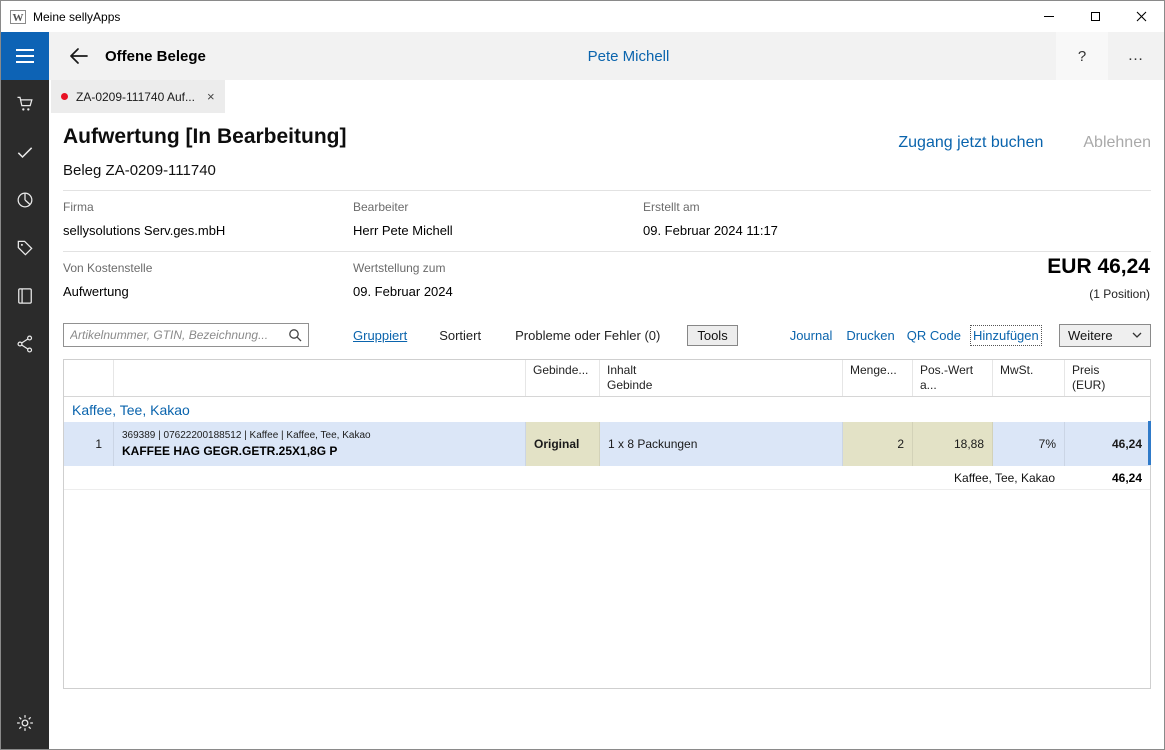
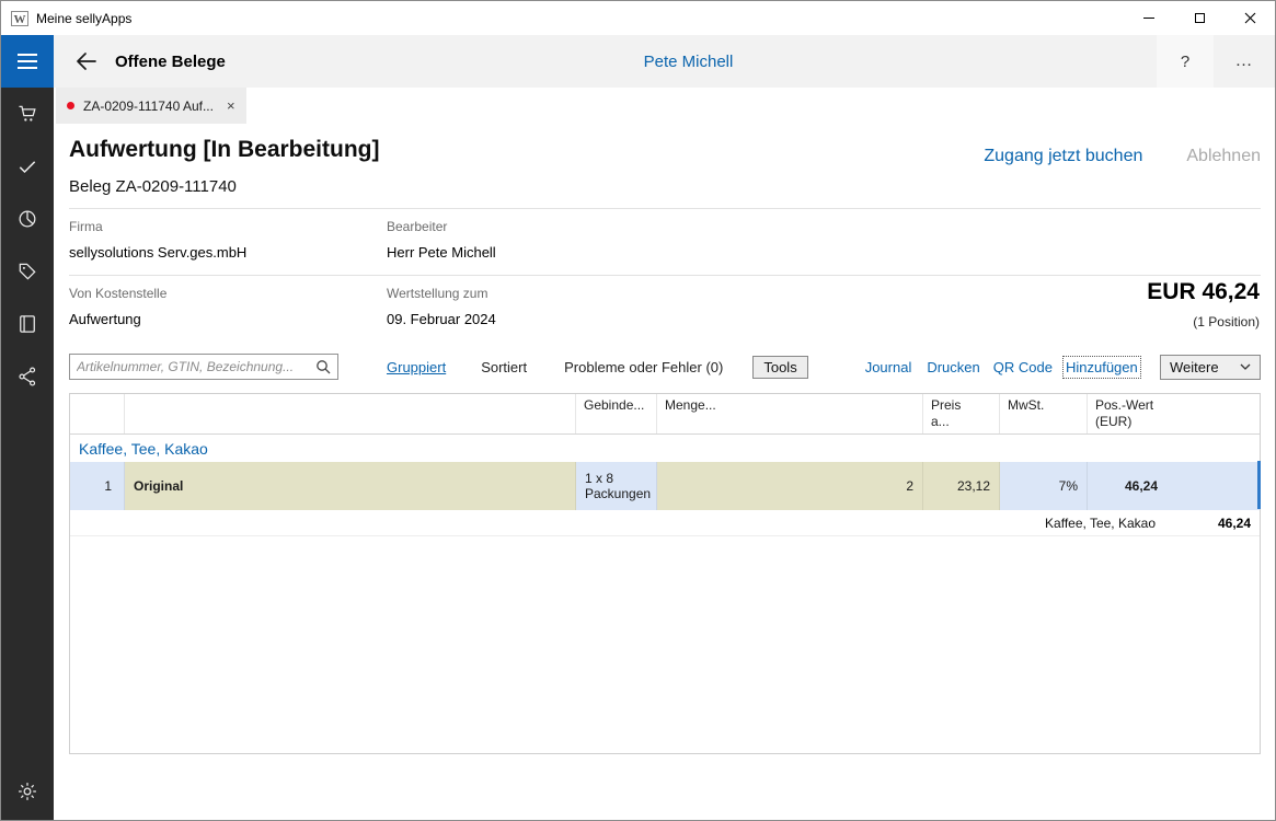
  W
  Meine sellyApps
  Offene Belege
  Pete Michell
  ?
  …
  ZA-0209-111740 Auf...
  ×
  Aufwertung [In Bearbeitung]
  Zugang jetzt buchen
  Ablehnen
  Beleg ZA-0209-111740
  Firma
  sellysolutions Serv.ges.mbH
  Bearbeiter
  Herr Pete Michell
- Erstellt am
- 09. Februar 2024 11:17
  Von Kostenstelle
  Aufwertung
  Wertstellung zum
  09. Februar 2024
  EUR 46,24
  (1 Position)
  Artikelnummer, GTIN, Bezeichnung...
  Gruppiert
  Sortiert
  Probleme oder Fehler (0)
  Tools
  Journal
  Drucken
  QR Code
  Hinzufügen
  Weitere
  Gebinde...
- Inhalt
- Gebinde
  Menge...
- Pos.-Wert
+ Preis
  a...
  MwSt.
- Preis
+ Pos.-Wert
  (EUR)
  Kaffee, Tee, Kakao
  1
- 369389 | 07622200188512 | Kaffee | Kaffee, Tee, Kakao
- KAFFEE HAG GEGR.GETR.25X1,8G P
  Original
  1 x 8 Packungen
  2
- 18,88
+ 23,12
  7%
  46,24
  Kaffee, Tee, Kakao
  46,24
